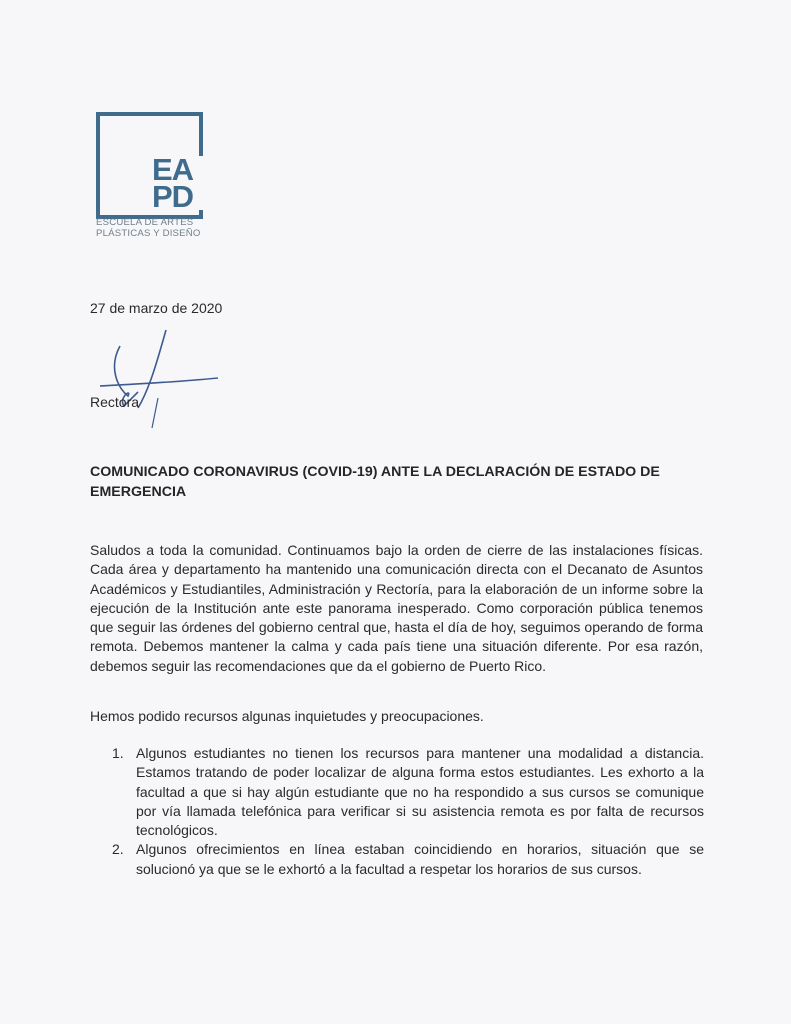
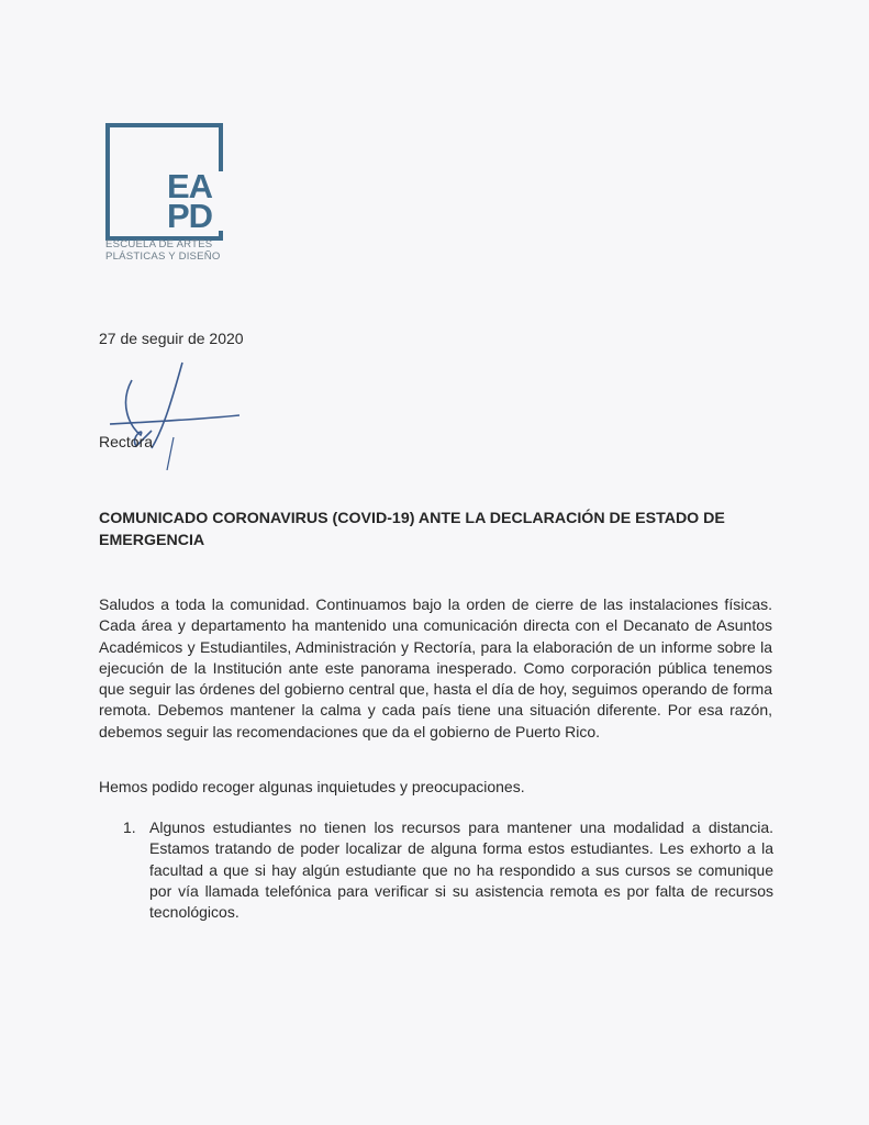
  EA
  PD
  ESCUELA DE ARTES
  PLÁSTICAS Y DISEÑO
- 27 de marzo de 2020
+ 27 de seguir de 2020
  Rectora
  COMUNICADO CORONAVIRUS (COVID-19) ANTE LA DECLARACIÓN DE ESTADO DE EMERGENCIA
  Saludos a toda la comunidad. Continuamos bajo la orden de cierre de las instalaciones físicas. Cada área y departamento ha mantenido una comunicación directa con el Decanato de Asuntos Académicos y Estudiantiles, Administración y Rectoría, para la elaboración de un informe sobre la ejecución de la Institución ante este panorama inesperado. Como corporación pública tenemos que seguir las órdenes del gobierno central que, hasta el día de hoy, seguimos operando de forma remota. Debemos mantener la calma y cada país tiene una situación diferente. Por esa razón, debemos seguir las recomendaciones que da el gobierno de Puerto Rico.
- Hemos podido recursos algunas inquietudes y preocupaciones.
+ Hemos podido recoger algunas inquietudes y preocupaciones.
  1.
  Algunos estudiantes no tienen los recursos para mantener una modalidad a distancia. Estamos tratando de poder localizar de alguna forma estos estudiantes. Les exhorto a la facultad a que si hay algún estudiante que no ha respondido a sus cursos se comunique por vía llamada telefónica para verificar si su asistencia remota es por falta de recursos tecnológicos.
- 2.
- Algunos ofrecimientos en línea estaban coincidiendo en horarios, situación que se solucionó ya que se le exhortó a la facultad a respetar los horarios de sus cursos.
